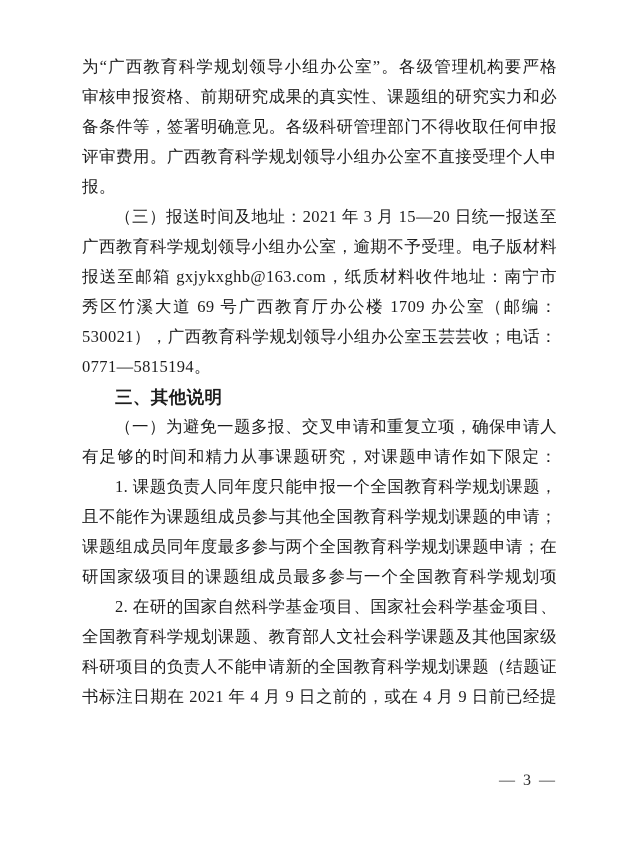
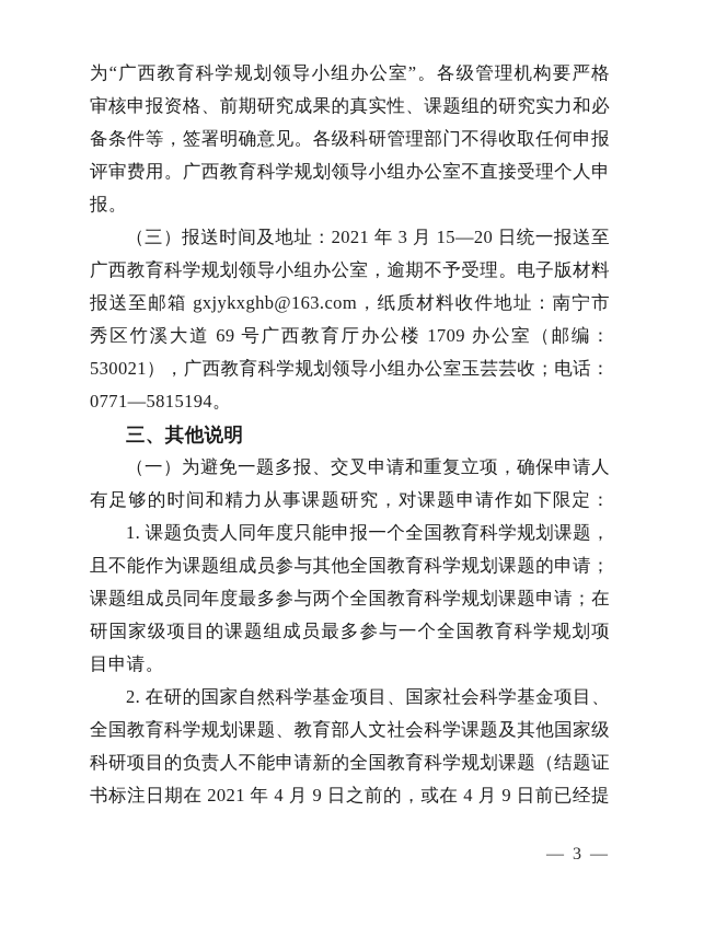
  为“广西教育科学规划领导小组办公室”。各级管理机构要严格
  审核申报资格、前期研究成果的真实性、课题组的研究实力和必
  备条件等，签署明确意见。各级科研管理部门不得收取任何申报
  评审费用。广西教育科学规划领导小组办公室不直接受理个人申
  报。
  （三）报送时间及地址：2021 年 3 月 15—20 日统一报送至
  广西教育科学规划领导小组办公室，逾期不予受理。电子版材料
  报送至邮箱 gxjykxghb@163.com，纸质材料收件地址：南宁市
  秀区竹溪大道 69 号广西教育厅办公楼 1709 办公室（邮编：
  530021），广西教育科学规划领导小组办公室玉芸芸收；电话：
  0771—5815194。
  三、其他说明
  （一）为避免一题多报、交叉申请和重复立项，确保申请人
  有足够的时间和精力从事课题研究，对课题申请作如下限定：
  1. 课题负责人同年度只能申报一个全国教育科学规划课题，
  且不能作为课题组成员参与其他全国教育科学规划课题的申请；
  课题组成员同年度最多参与两个全国教育科学规划课题申请；在
  研国家级项目的课题组成员最多参与一个全国教育科学规划项
+ 目申请。
  2. 在研的国家自然科学基金项目、国家社会科学基金项目、
  全国教育科学规划课题、教育部人文社会科学课题及其他国家级
  科研项目的负责人不能申请新的全国教育科学规划课题（结题证
  书标注日期在 2021 年 4 月 9 日之前的，或在 4 月 9 日前已经提
  — 3 —
